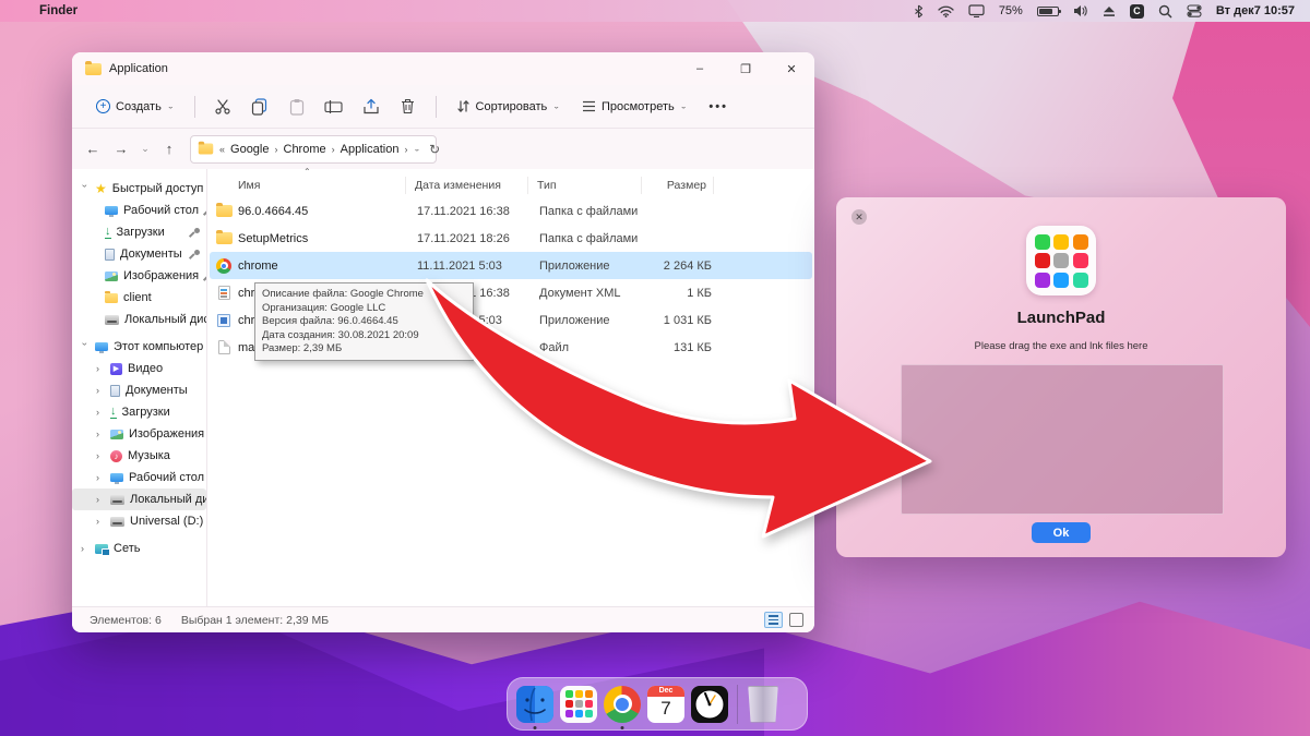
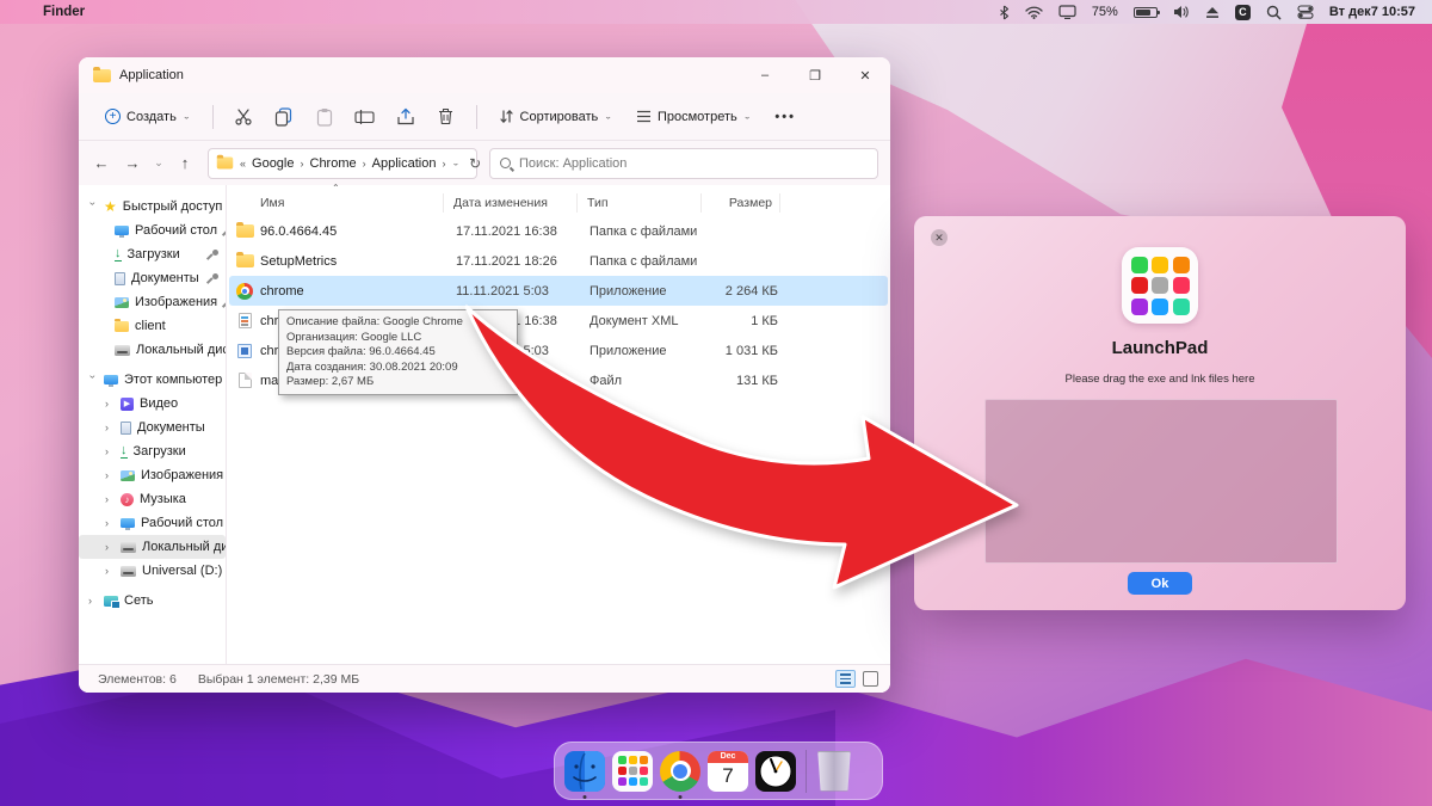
  Finder
  75%
  C
  Вт дек7 10:57
  Application
  –
  ❐
  ✕
  +
  Создать
  Сортировать
  Просмотреть
  •••
  ←
  →
  ⌄
  ↑
  «
  Google
  ›
  Chrome
  ›
  Application
  ›
  ↻
+ Поиск: Application
  ★
  Быстрый доступ
  Рабочий стол
  ↓
  Загрузки
  Документы
  Изображения
  client
  Этот компьютер
  ›
  Видео
  ›
  Документы
  ›
  ↓
  Загрузки
  ›
  Изображения
  ›
  ♪
  Музыка
  ›
  Рабочий стол
  ›
  ›
  Universal (D:)
  ›
  Сеть
  Имя
  ⌃
  Дата изменения
  Тип
  Размер
  96.0.4664.45
  17.11.2021 16:38
  Папка с файлами
  SetupMetrics
  17.11.2021 18:26
  Папка с файлами
  chrome
  11.11.2021 5:03
  Приложение
  2 264 КБ
  Документ XML
  1 КБ
  Приложение
  1 031 КБ
  Файл
  131 КБ
  Описание файла: Google Chrome
  Организация: Google LLC
  Версия файла: 96.0.4664.45
  Дата создания: 30.08.2021 20:09
- Размер: 2,39 МБ
+ Размер: 2,67 МБ
  Элементов: 6
  Выбран 1 элемент: 2,39 МБ
  ✕
  LaunchPad
  Please drag the exe and lnk files here
  Ok
  7
